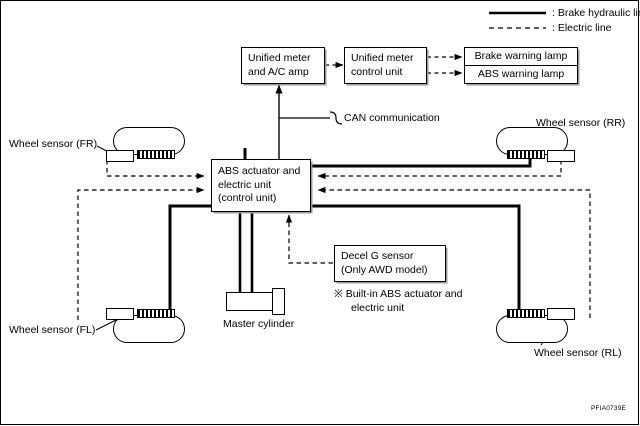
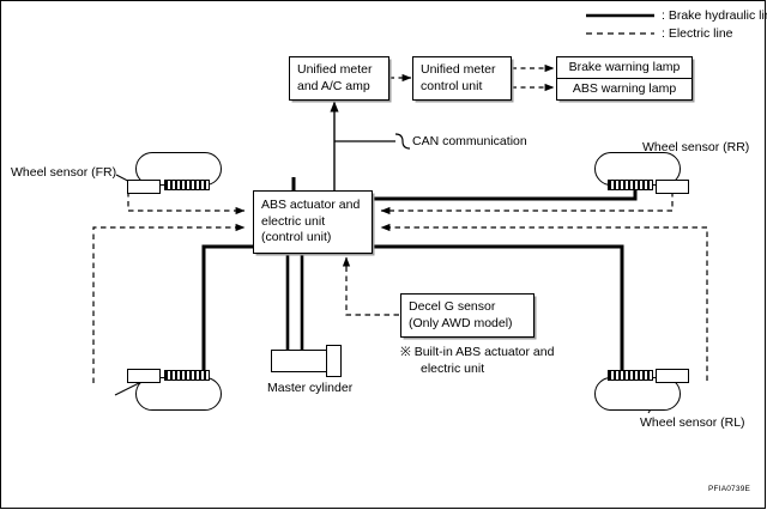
  : Brake hydraulic li
  : Electric line
  Unified meter
  and A/C amp
  Unified meter
  control unit
  Brake warning lamp
  ABS warning lamp
  CAN communication
  ABS actuator and
  electric unit
  (control unit)
  Decel G sensor
  (Only AWD model)
  ※ Built-in ABS actuator and
  electric unit
  Wheel sensor (FR)
  Wheel sensor (RR)
- Wheel sensor (FL)
  Wheel sensor (RL)
  Master cylinder
